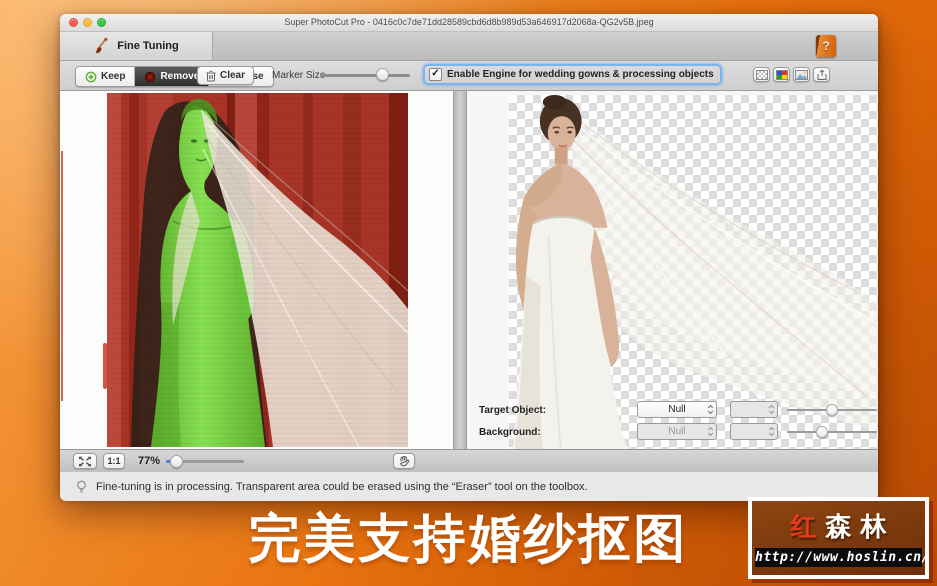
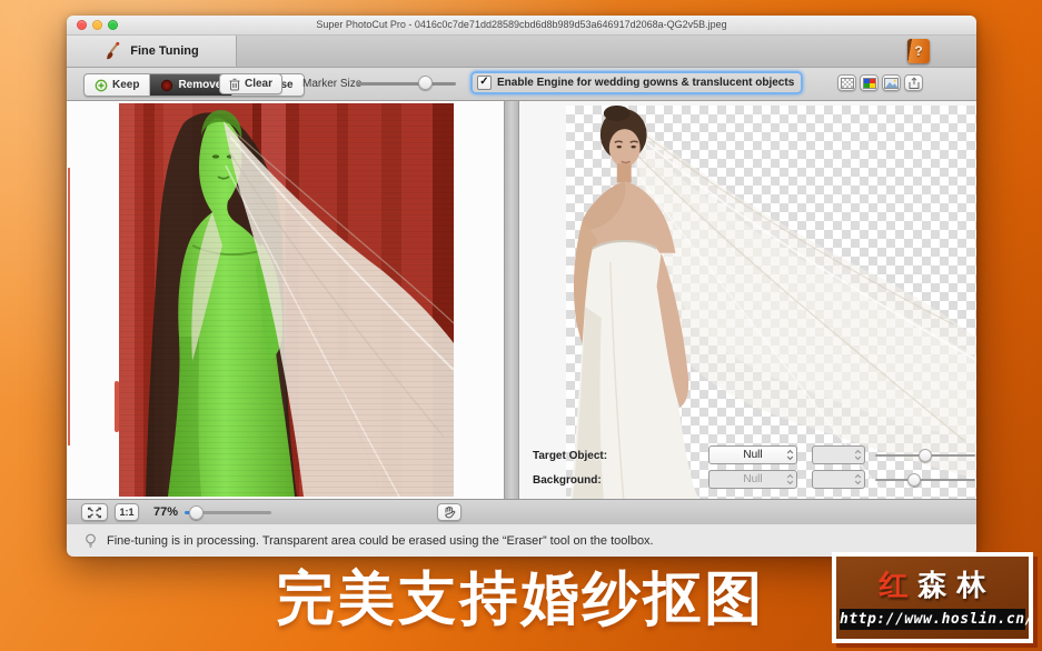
  Super PhotoCut Pro - 0416c0c7de71dd28589cbd6d8b989d53a646917d2068a-QG2v5B.jpeg
  Fine Tuning
  ?
  Keep
  Remov
  Clear
  Marker Siz
  ✓
- Enable Engine for wedding gowns & processing objects
+ Enable Engine for wedding gowns & translucent objects
  Target Object:
  Null
  Background:
  Null
  1:1
  77%
  Fine-tuning is in processing. Transparent area could be erased using the “Eraser” tool on the toolbox.
  完美支持婚纱抠图
  红森林
  http://www.hoslin.cn/
